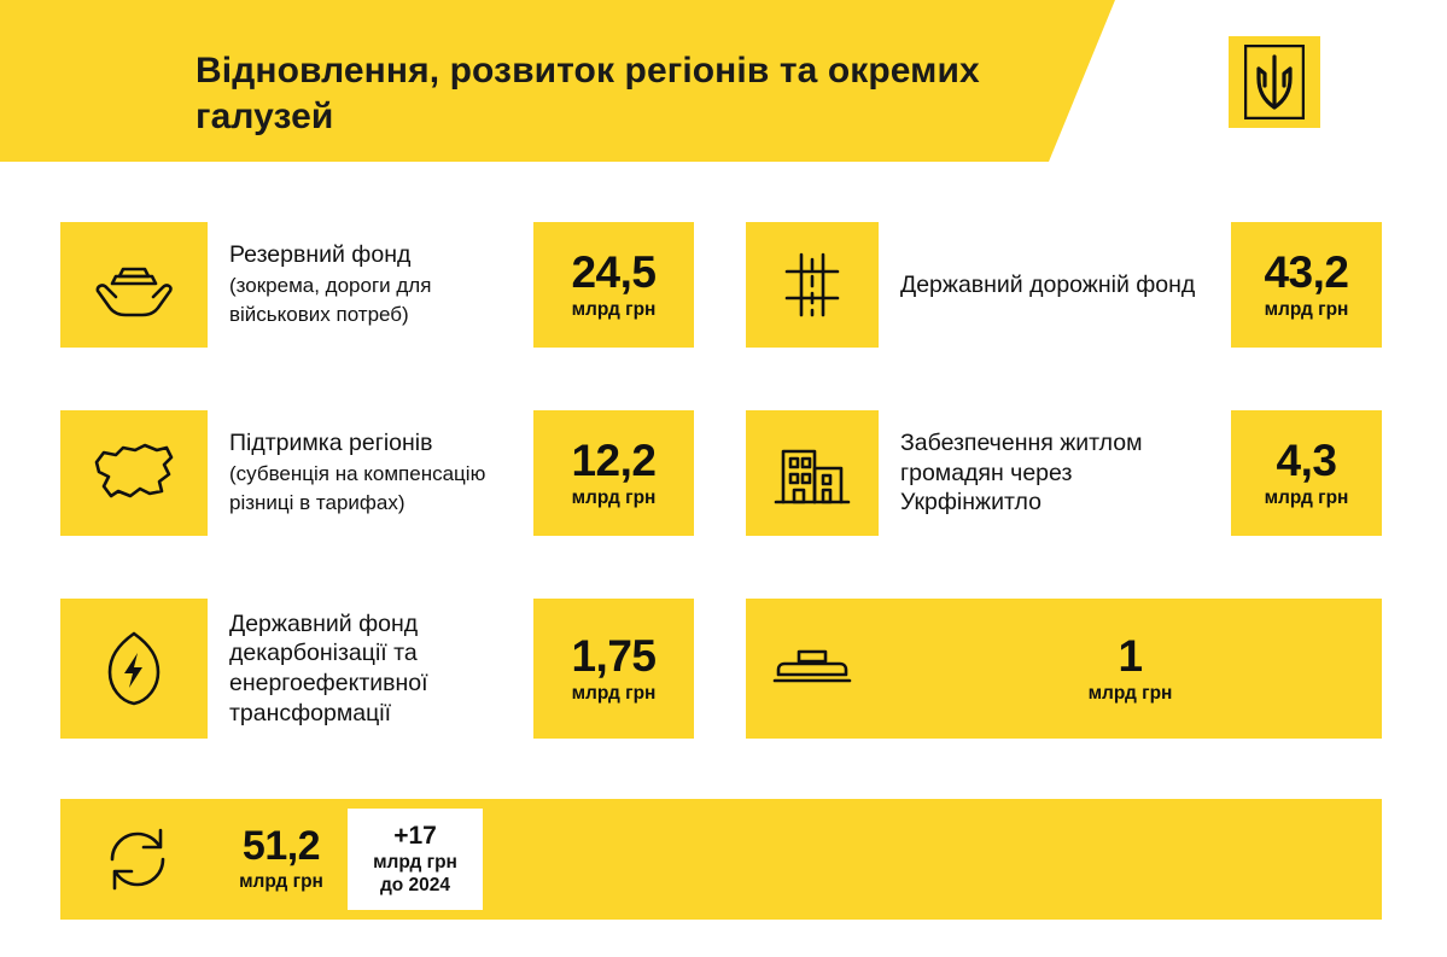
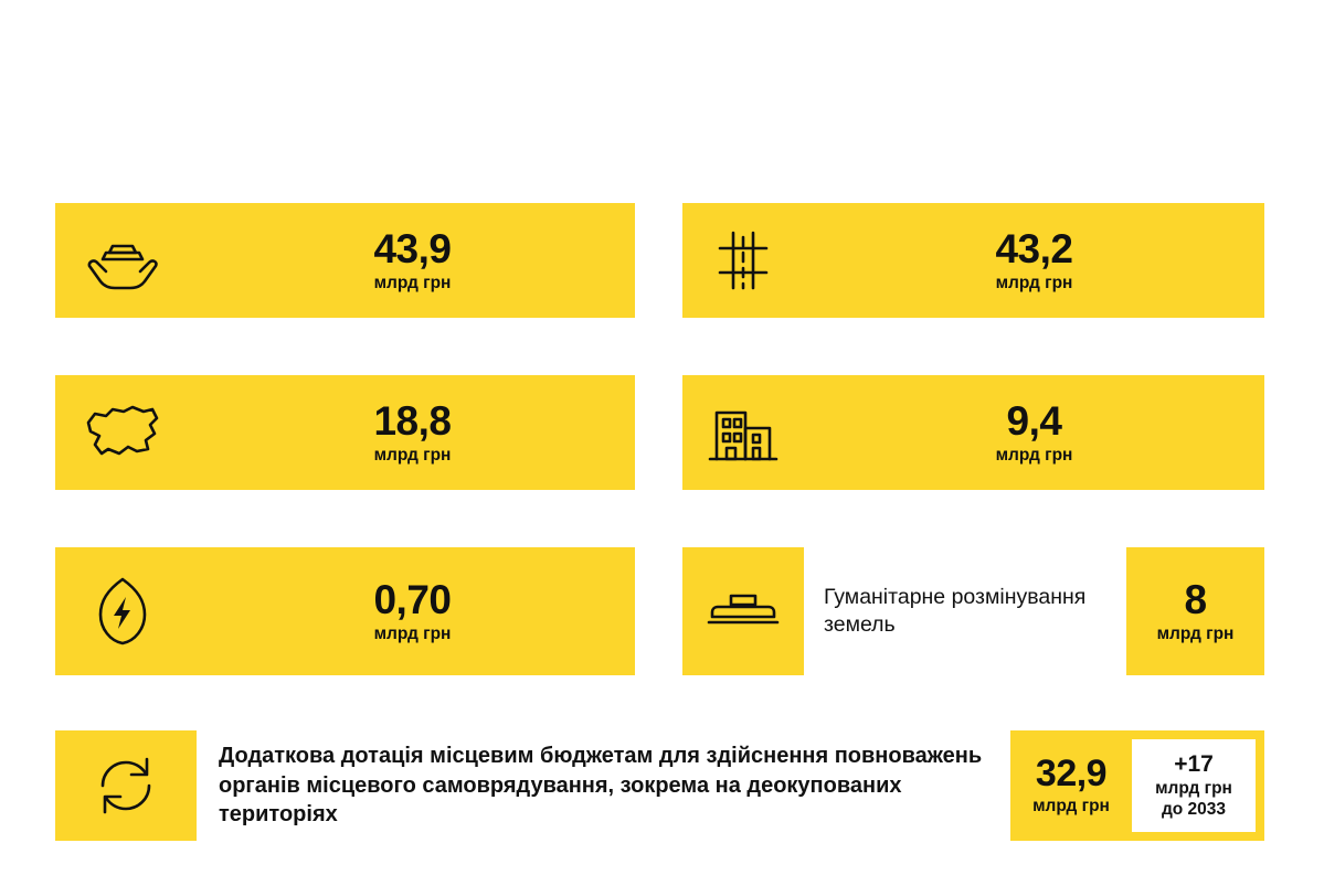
- Відновлення, розвиток регіонів та окремих галузей
- Резервний фонд
- (зокрема, дороги для військових потреб)
- 24,5
+ 43,9
  млрд грн
- Державний дорожній фонд
  43,2
  млрд грн
- Підтримка регіонів
- (субвенція на компенсацію різниці в тарифах)
- 12,2
+ 18,8
  млрд грн
- Забезпечення житлом громадян через Укрфінжитло
- 4,3
+ 9,4
  млрд грн
- Державний фонд декарбонізації та енергоефективної трансформації
- 1,75
+ 0,70
  млрд грн
+ Гуманітарне розмінування земель
- 1
+ 8
  млрд грн
+ Додаткова дотація місцевим бюджетам для здійснення повноважень органів місцевого самоврядування, зокрема на деокупованих територіях
- 51,2
+ 32,9
  млрд грн
  +17
  млрд грн
- до 2024
+ до 2033
